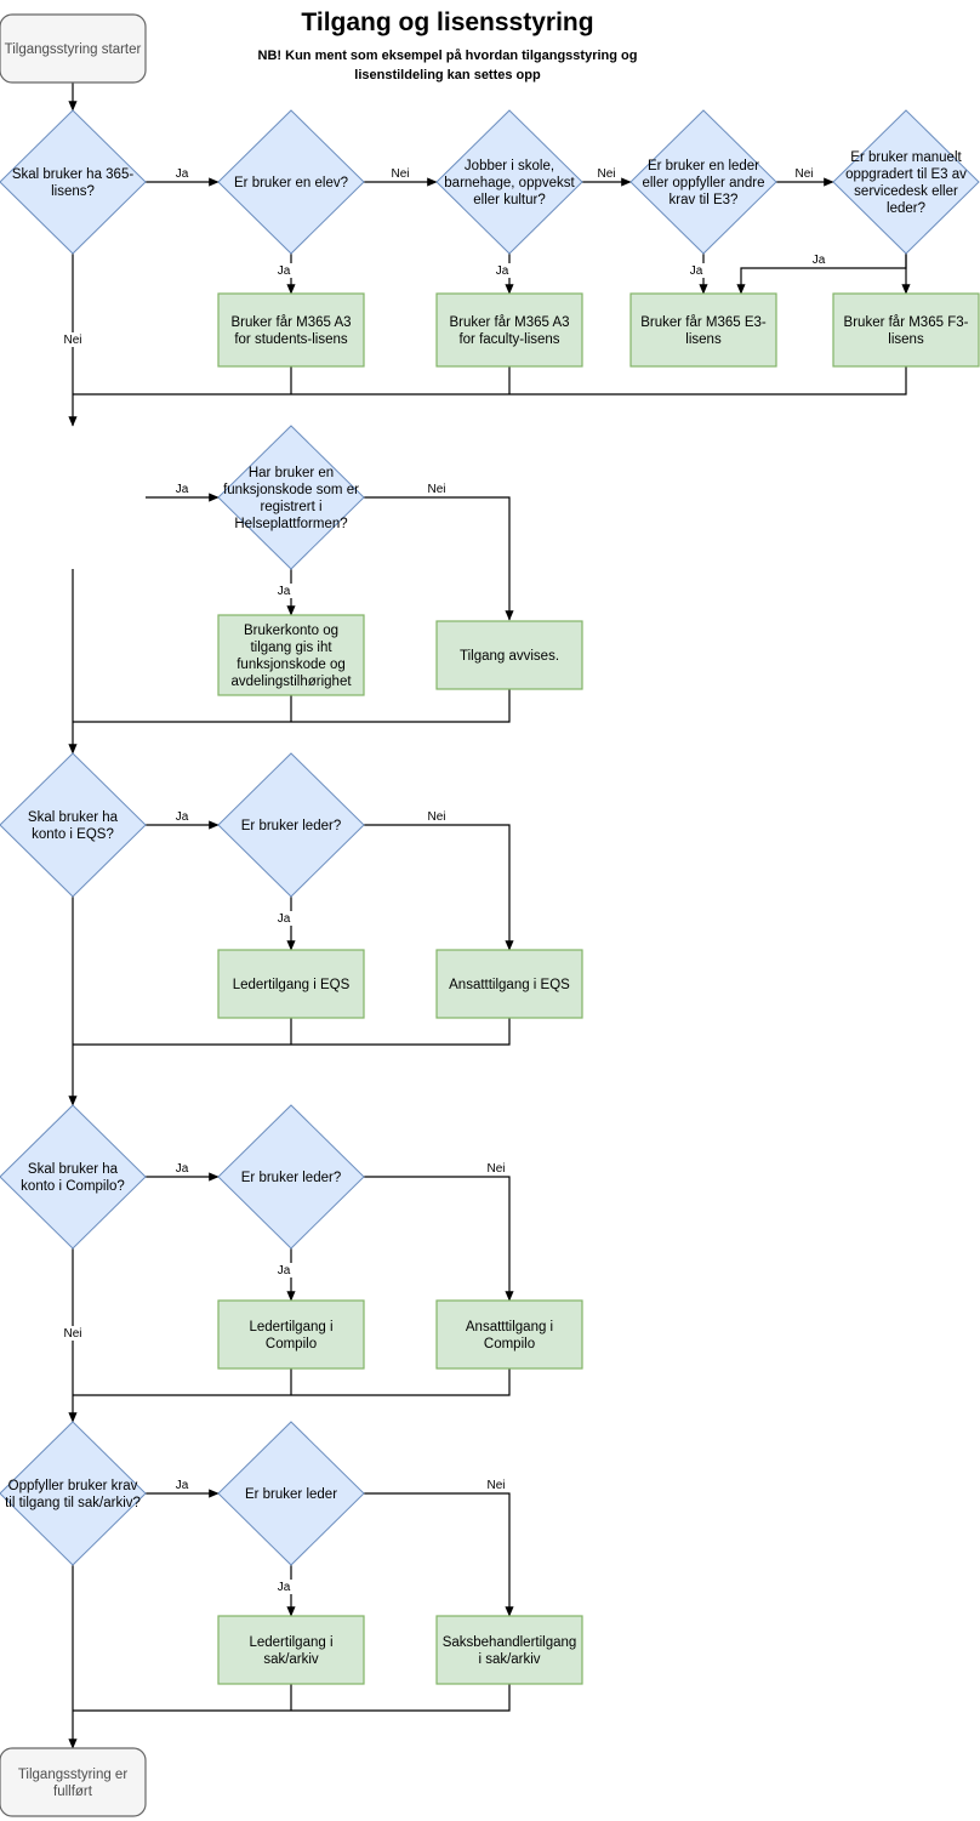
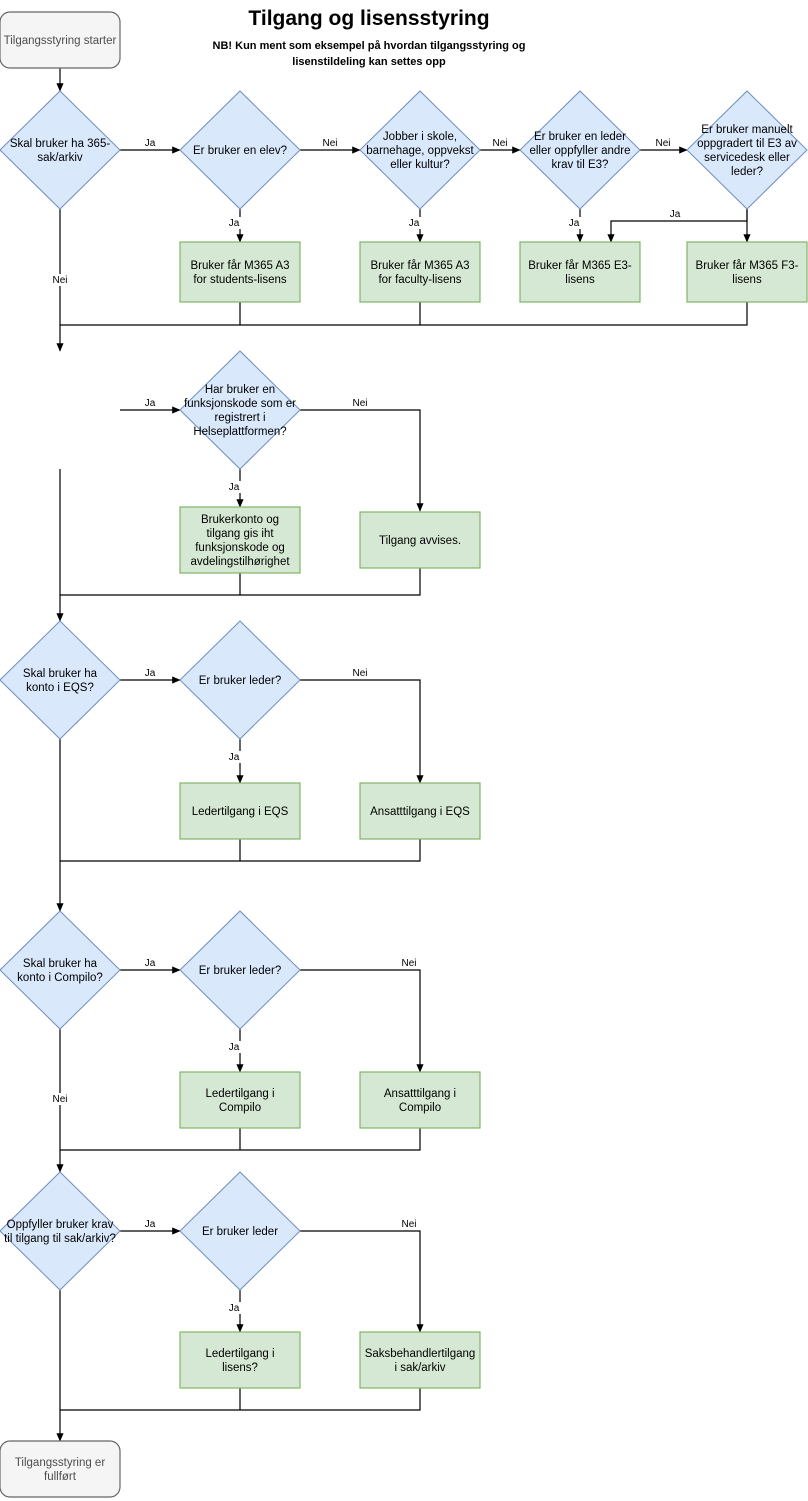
  Ja
  Nei
  Nei
  Nei
  Ja
  Ja
  Ja
  Ja
  Nei
  Ja
  Ja
  Nei
  Ja
  Ja
  Nei
  Ja
  Ja
  Nei
  Nei
  Ja
  Ja
  Nei
  Tilgangsstyring starter
  Skal bruker ha 365-
- lisens?
+ sak/arkiv
  Er bruker en elev?
  Jobber i skole,
  barnehage, oppvekst
  eller kultur?
  Er bruker en leder
  eller oppfyller andre
  krav til E3?
  Er bruker manuelt
  oppgradert til E3 av
  servicedesk eller
  leder?
  Bruker får M365 A3
  for students-lisens
  Bruker får M365 A3
  for faculty-lisens
  Bruker får M365 E3-
  lisens
  Bruker får M365 F3-
  lisens
  Har bruker en
  funksjonskode som er
  registrert i
  Helseplattformen?
  Brukerkonto og
  tilgang gis iht
  funksjonskode og
  avdelingstilhørighet
  Tilgang avvises.
  Skal bruker ha
  konto i EQS?
  Er bruker leder?
  Ledertilgang i EQS
  Ansatttilgang i EQS
  Skal bruker ha
  konto i Compilo?
  Er bruker leder?
  Ledertilgang i
  Compilo
  Ansatttilgang i
  Compilo
  Oppfyller bruker krav
  til tilgang til sak/arkiv?
  Er bruker leder
  Ledertilgang i
- sak/arkiv
+ lisens?
  Saksbehandlertilgang
  i sak/arkiv
  Tilgangsstyring er
  fullført
  Tilgang og lisensstyring
  NB! Kun ment som eksempel på hvordan tilgangsstyring og
  lisenstildeling kan settes opp
